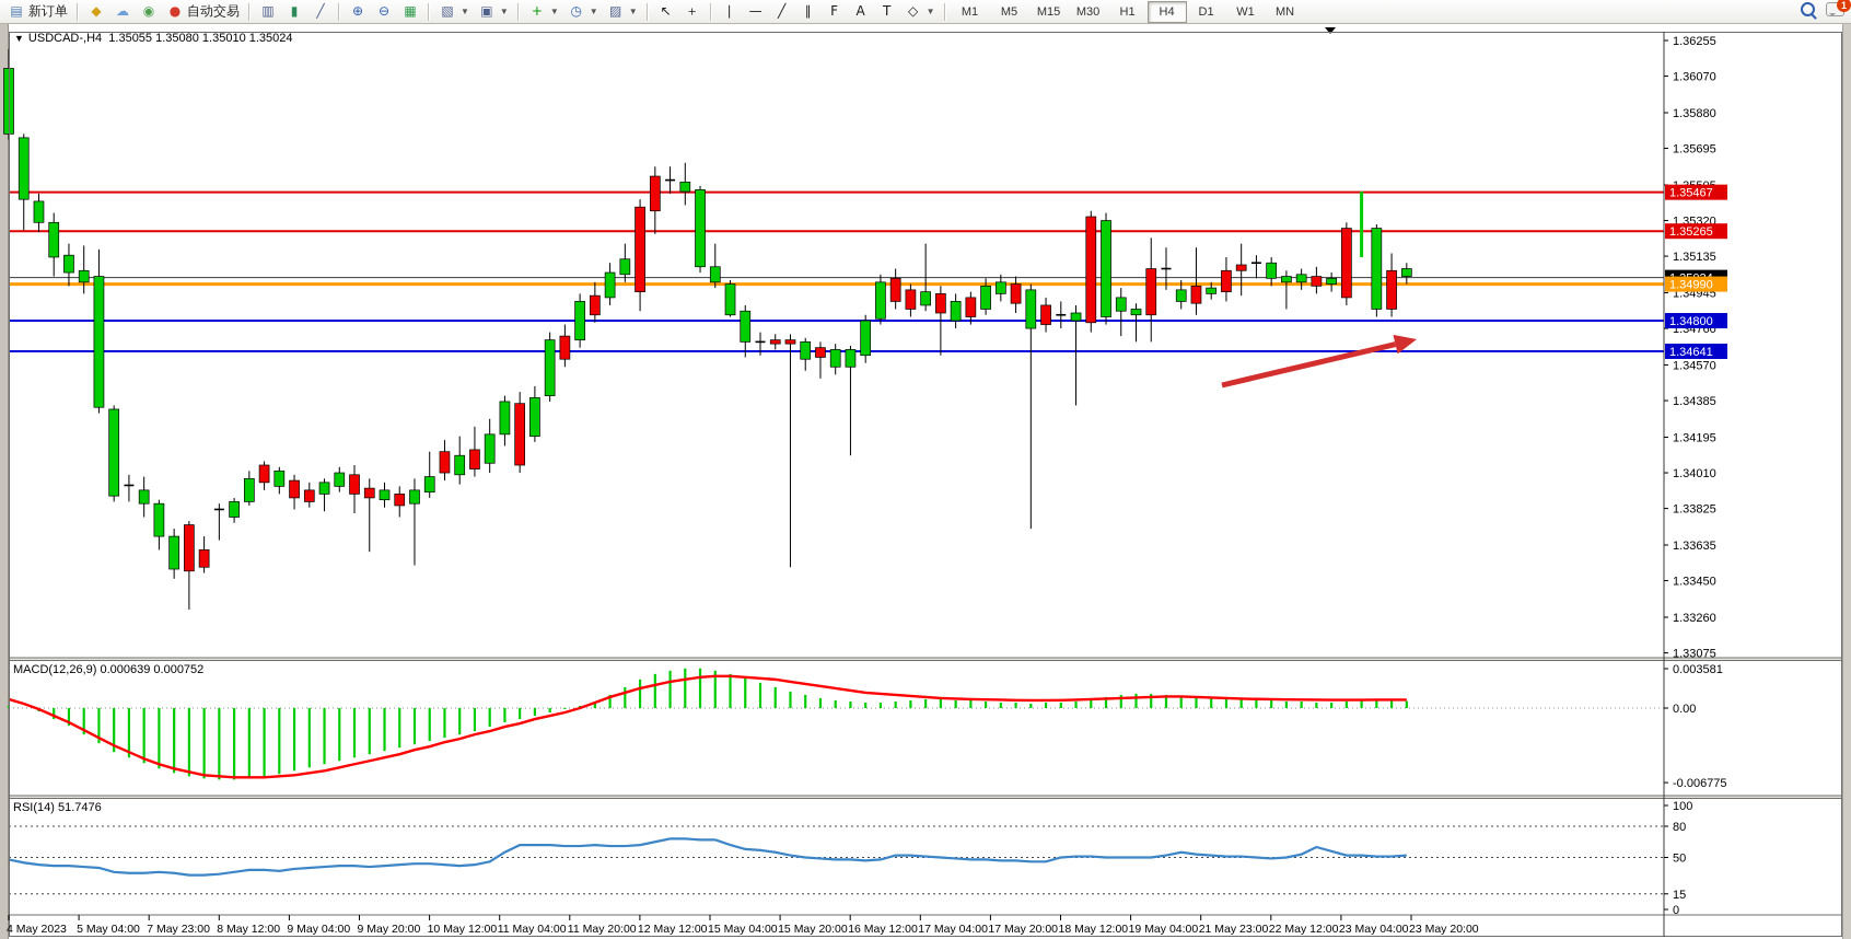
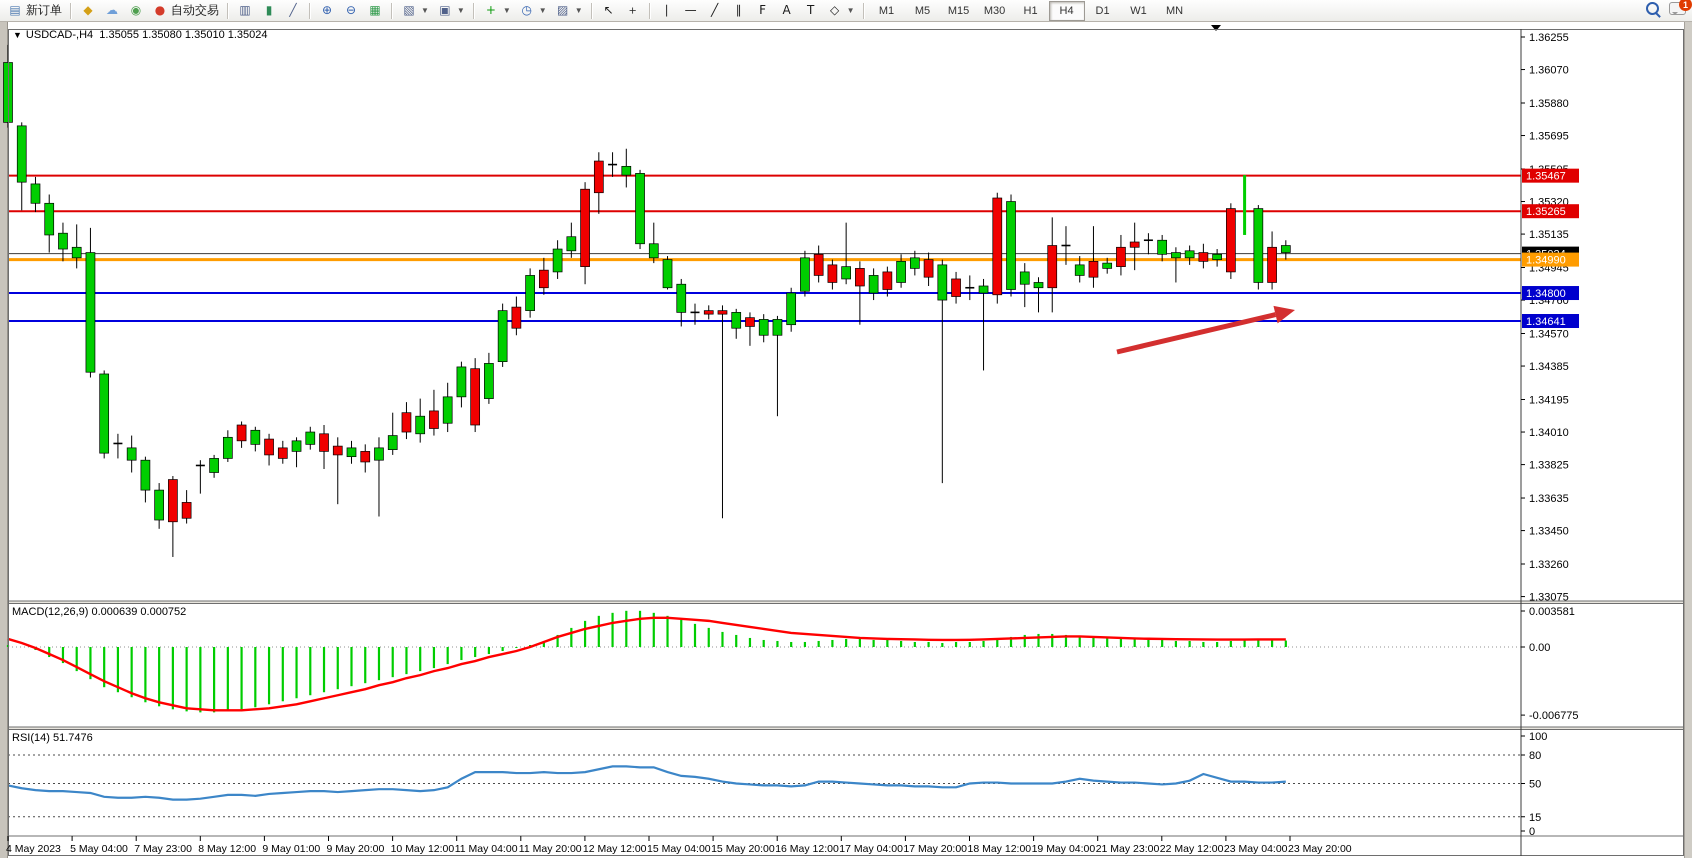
  ▤
  新订单
  ◆
  ☁
  ◉
  ●
  自动交易
  ▥
  ▮
  ╱
  ⊕
  ⊖
  ▦
  ▧
  ▼
  ▣
  ▼
  +
  ▼
  ◷
  ▼
  ▨
  ▼
  ↖
  ＋
  ∣
  —
  ╱
  ∥
  F
  A
  T
  ◇
  ▼
  M1
  M5
  M15
  M30
  H1
  H4
  D1
  W1
  MN
  1
  1.36255
  1.36070
  1.35880
  1.35695
  1.35320
  1.35135
  1.34945
  1.34760
  1.34570
  1.34385
  1.34195
  1.34010
  1.33825
  1.33635
  1.33450
  1.33260
  1.33075
  1.35467
  1.35265
  1.34990
  1.34800
  1.34641
  0.003581
  0.00
  -0.006775
  100
  80
  50
  15
  0
  4 May 2023
  5 May 04:00
  7 May 23:00
  8 May 12:00
- 9 May 04:00
+ 9 May 01:00
  9 May 20:00
  10 May 12:00
  11 May 04:00
  11 May 20:00
  12 May 12:00
  15 May 04:00
  15 May 20:00
  16 May 12:00
  17 May 04:00
  17 May 20:00
  18 May 12:00
  19 May 04:00
  21 May 23:00
  22 May 12:00
  23 May 04:00
  23 May 20:00
  ▼ USDCAD-,H4 1.35055 1.35080 1.35010 1.35024
  MACD(12,26,9) 0.000639 0.000752
  RSI(14) 51.7476
